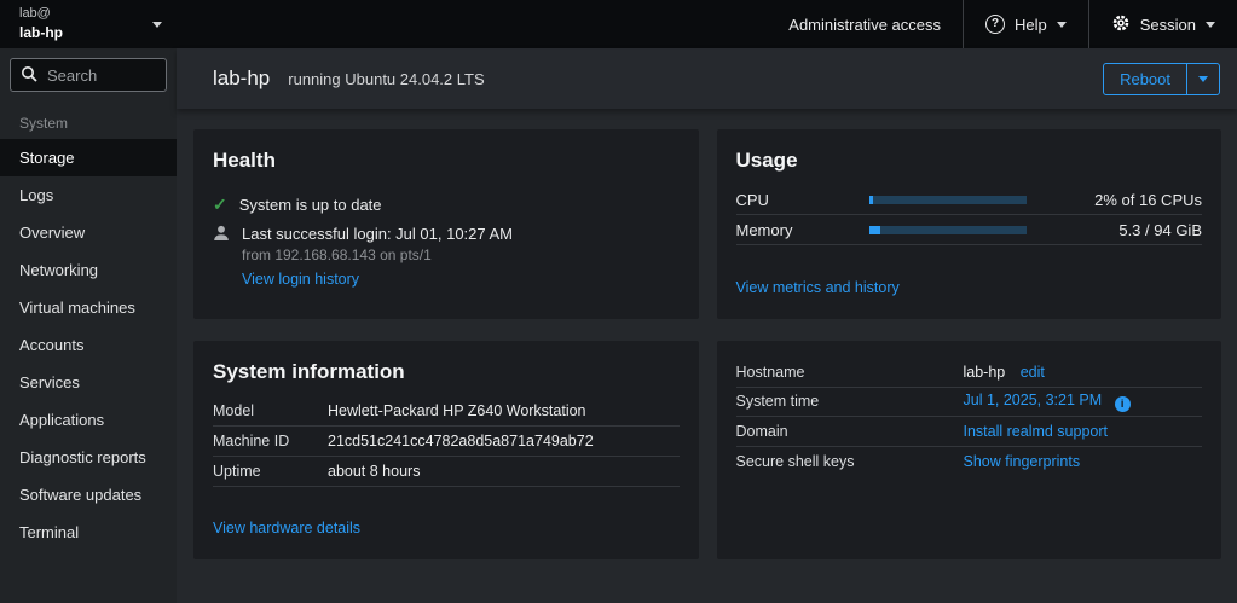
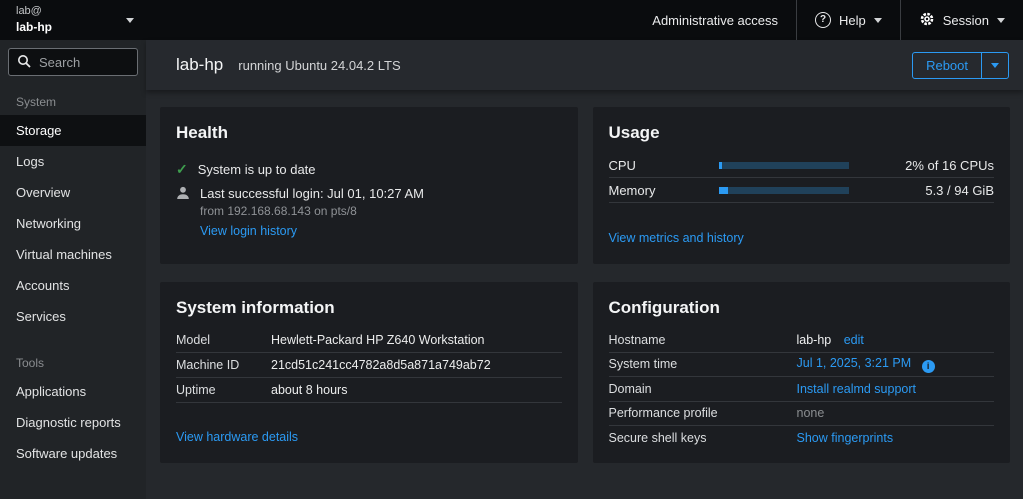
  lab@
  lab-hp
  Administrative access
  ?
  Help
  Session
  Search
  System
  Storage
  Logs
  Overview
  Networking
  Virtual machines
  Accounts
  Services
+ Tools
  Applications
  Diagnostic reports
  Software updates
- Terminal
  lab-hp
  running Ubuntu 24.04.2 LTS
  Reboot
  Health
  ✓
  System is up to date
  Last successful login: Jul 01, 10:27 AM
- from 192.168.68.143 on pts/1
+ from 192.168.68.143 on pts/8
  View login history
  Usage
  CPU
  2% of 16 CPUs
  Memory
  5.3 / 94 GiB
  View metrics and history
  System information
  Model
  Hewlett-Packard HP Z640 Workstation
  Machine ID
  21cd51c241cc4782a8d5a871a749ab72
  Uptime
  about 8 hours
  View hardware details
+ Configuration
  Hostname
  lab-hp edit
  System time
  Jul 1, 2025, 3:21 PM i
  Domain
  Install realmd support
+ Performance profile
+ none
  Secure shell keys
  Show fingerprints
